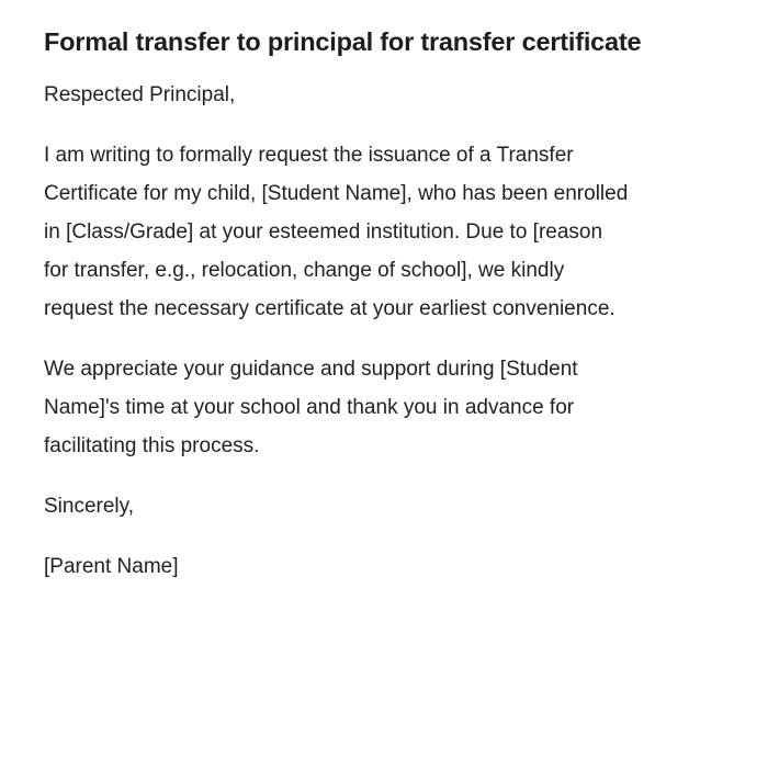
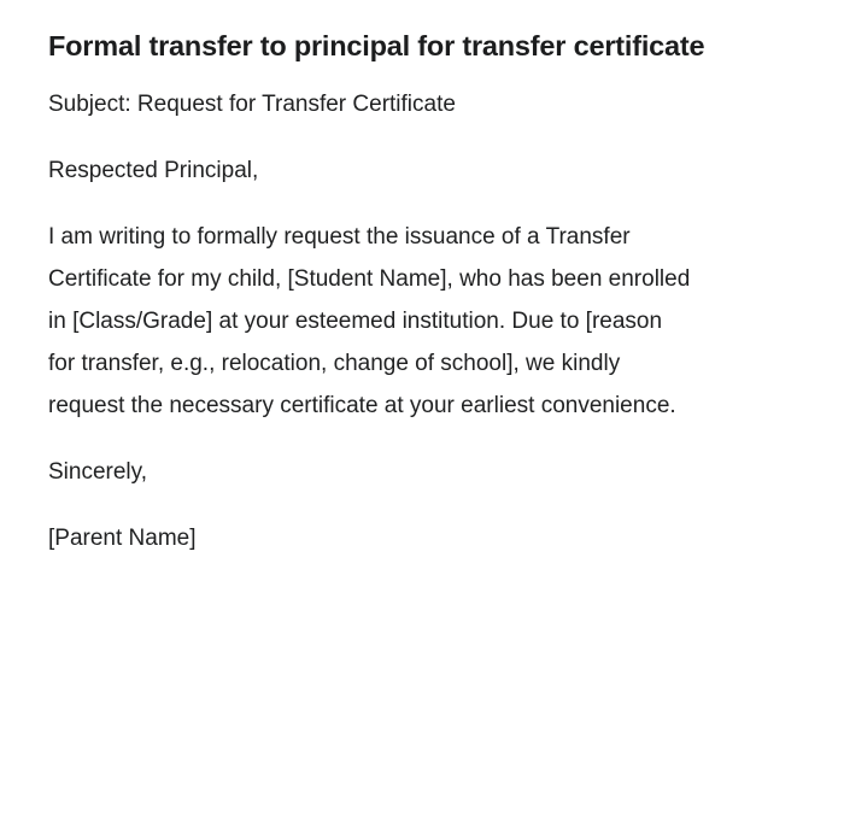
  Formal transfer to principal for transfer certificate
+ Subject: Request for Transfer Certificate
  Respected Principal,
  I am writing to formally request the issuance of a Transfer
  Certificate for my child, [Student Name], who has been enrolled
  in [Class/Grade] at your esteemed institution. Due to [reason
  for transfer, e.g., relocation, change of school], we kindly
  request the necessary certificate at your earliest convenience.
- We appreciate your guidance and support during [Student
- Name]'s time at your school and thank you in advance for
- facilitating this process.
  Sincerely,
  [Parent Name]
